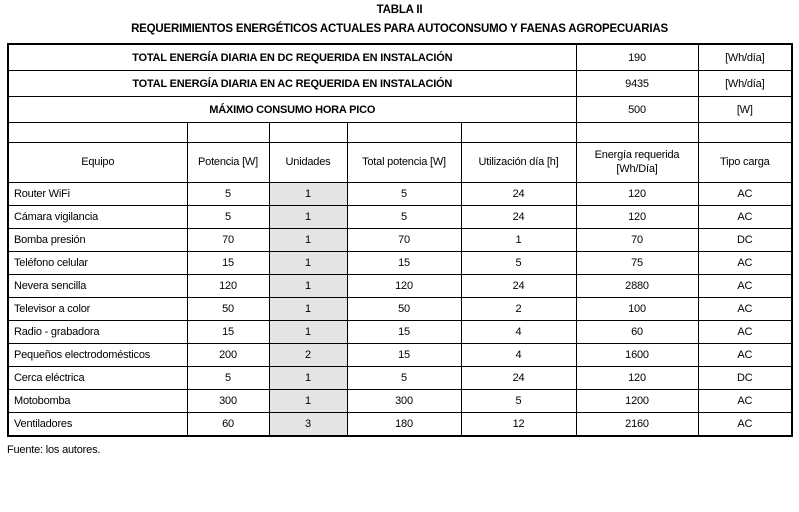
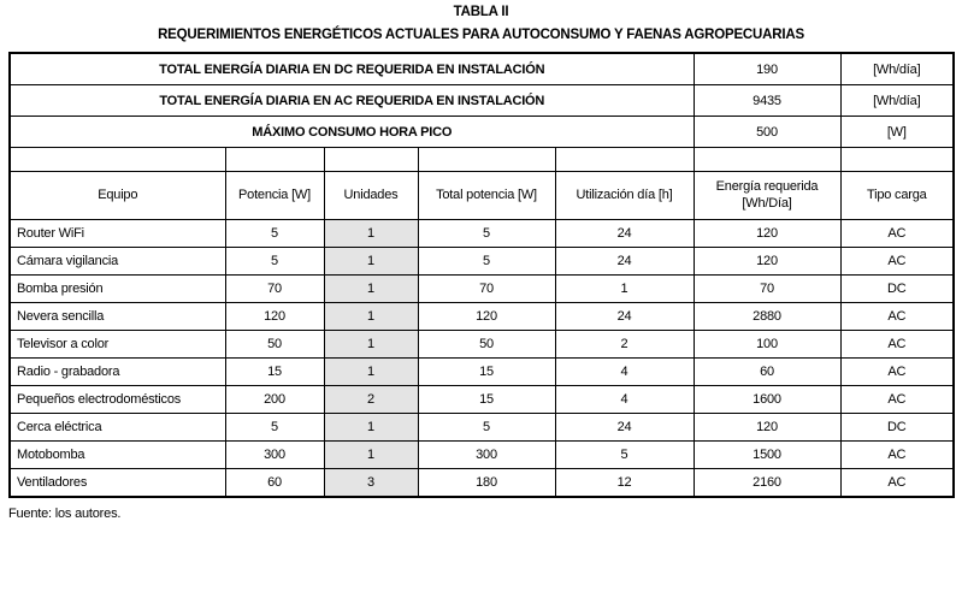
  TABLA II
  REQUERIMIENTOS ENERGÉTICOS ACTUALES PARA AUTOCONSUMO Y FAENAS AGROPECUARIAS
  TOTAL ENERGÍA DIARIA EN DC REQUERIDA EN INSTALACIÓN	190	[Wh/día]
  TOTAL ENERGÍA DIARIA EN AC REQUERIDA EN INSTALACIÓN	9435	[Wh/día]
  MÁXIMO CONSUMO HORA PICO	500	[W]
  Equipo	Potencia [W]	Unidades	Total potencia [W]	Utilización día [h]	Energía requerida [Wh/Día]	Tipo carga
  Router WiFi	5	1	5	24	120	AC
  Cámara vigilancia	5	1	5	24	120	AC
  Bomba presión	70	1	70	1	70	DC
- Teléfono celular	15	1	15	5	75	AC
  Nevera sencilla	120	1	120	24	2880	AC
  Televisor a color	50	1	50	2	100	AC
  Radio - grabadora	15	1	15	4	60	AC
  Pequeños electrodomésticos	200	2	15	4	1600	AC
  Cerca eléctrica	5	1	5	24	120	DC
- Motobomba	300	1	300	5	1200	AC
+ Motobomba	300	1	300	5	1500	AC
  Ventiladores	60	3	180	12	2160	AC
  Fuente: los autores.
